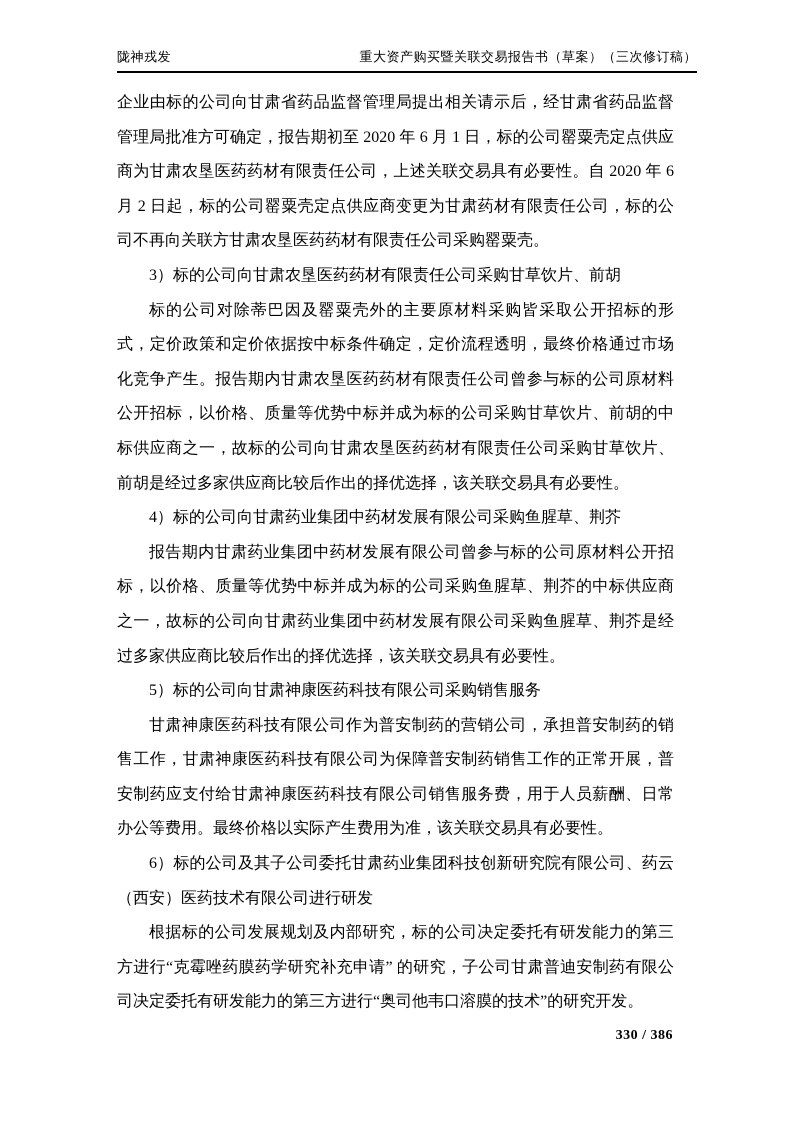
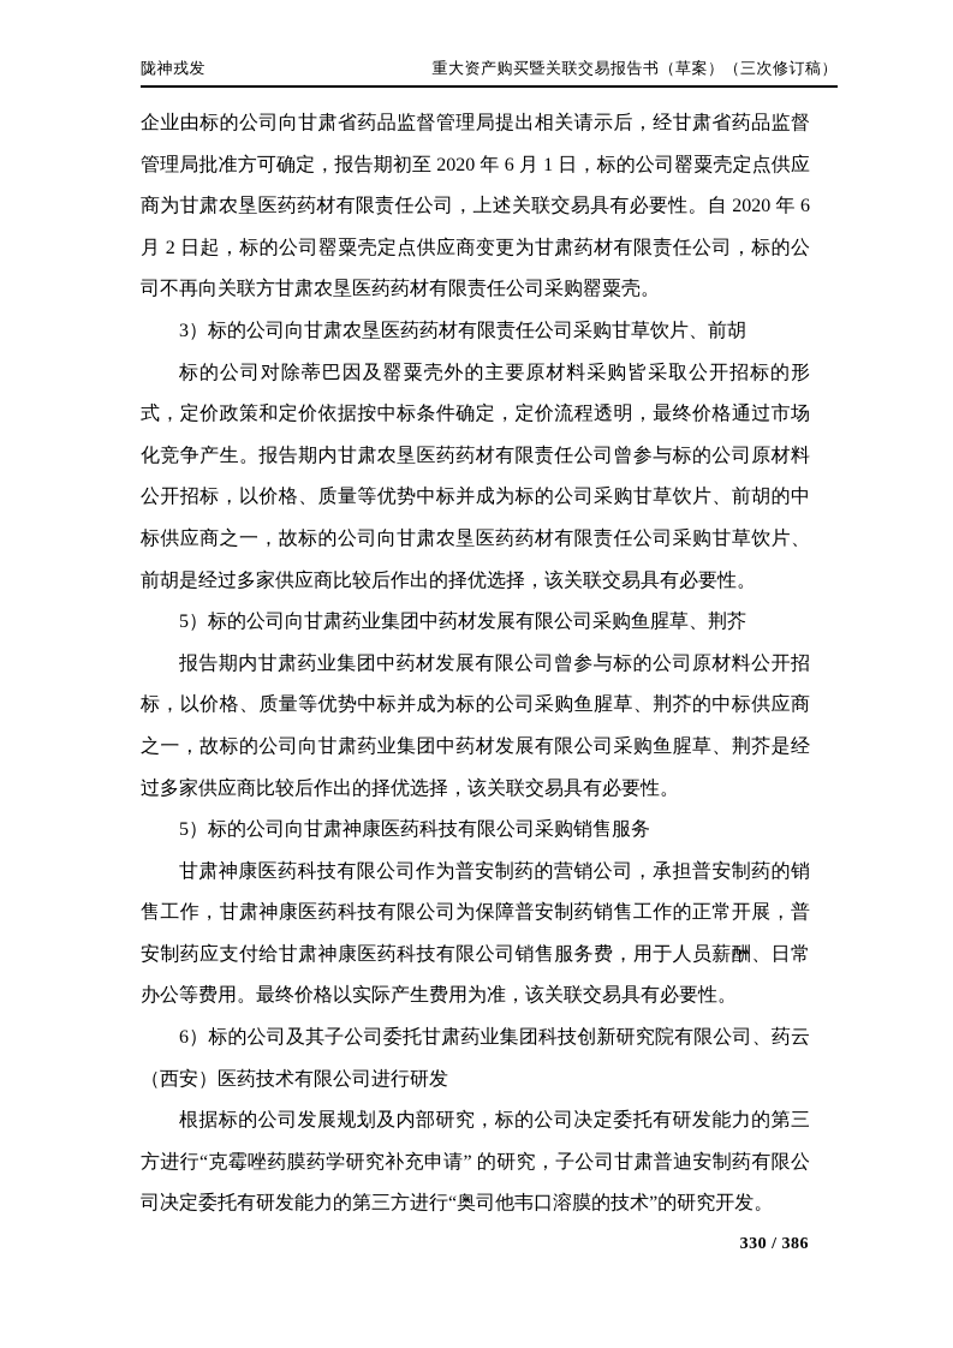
  陇神戎发
  重大资产购买暨关联交易报告书（草案）（三次修订稿）
  企业由标的公司向甘肃省药品监督管理局提出相关请示后，经甘肃省药品监督管理局批准方可确定，报告期初至 2020 年 6 月 1 日，标的公司罂粟壳定点供应商为甘肃农垦医药药材有限责任公司，上述关联交易具有必要性。自 2020 年 6 月 2 日起，标的公司罂粟壳定点供应商变更为甘肃药材有限责任公司，标的公司不再向关联方甘肃农垦医药药材有限责任公司采购罂粟壳。
  3）标的公司向甘肃农垦医药药材有限责任公司采购甘草饮片、前胡
  标的公司对除蒂巴因及罂粟壳外的主要原材料采购皆采取公开招标的形式，定价政策和定价依据按中标条件确定，定价流程透明，最终价格通过市场化竞争产生。报告期内甘肃农垦医药药材有限责任公司曾参与标的公司原材料公开招标，以价格、质量等优势中标并成为标的公司采购甘草饮片、前胡的中标供应商之一，故标的公司向甘肃农垦医药药材有限责任公司采购甘草饮片、前胡是经过多家供应商比较后作出的择优选择，该关联交易具有必要性。
- 4）标的公司向甘肃药业集团中药材发展有限公司采购鱼腥草、荆芥
+ 5）标的公司向甘肃药业集团中药材发展有限公司采购鱼腥草、荆芥
  报告期内甘肃药业集团中药材发展有限公司曾参与标的公司原材料公开招标，以价格、质量等优势中标并成为标的公司采购鱼腥草、荆芥的中标供应商之一，故标的公司向甘肃药业集团中药材发展有限公司采购鱼腥草、荆芥是经过多家供应商比较后作出的择优选择，该关联交易具有必要性。
  5）标的公司向甘肃神康医药科技有限公司采购销售服务
  甘肃神康医药科技有限公司作为普安制药的营销公司，承担普安制药的销售工作，甘肃神康医药科技有限公司为保障普安制药销售工作的正常开展，普安制药应支付给甘肃神康医药科技有限公司销售服务费，用于人员薪酬、日常办公等费用。最终价格以实际产生费用为准，该关联交易具有必要性。
  6）标的公司及其子公司委托甘肃药业集团科技创新研究院有限公司、药云（西安）医药技术有限公司进行研发
  根据标的公司发展规划及内部研究，标的公司决定委托有研发能力的第三方进行“克霉唑药膜药学研究补充申请” 的研究，子公司甘肃普迪安制药有限公司决定委托有研发能力的第三方进行“奥司他韦口溶膜的技术”的研究开发。
  330 / 386
